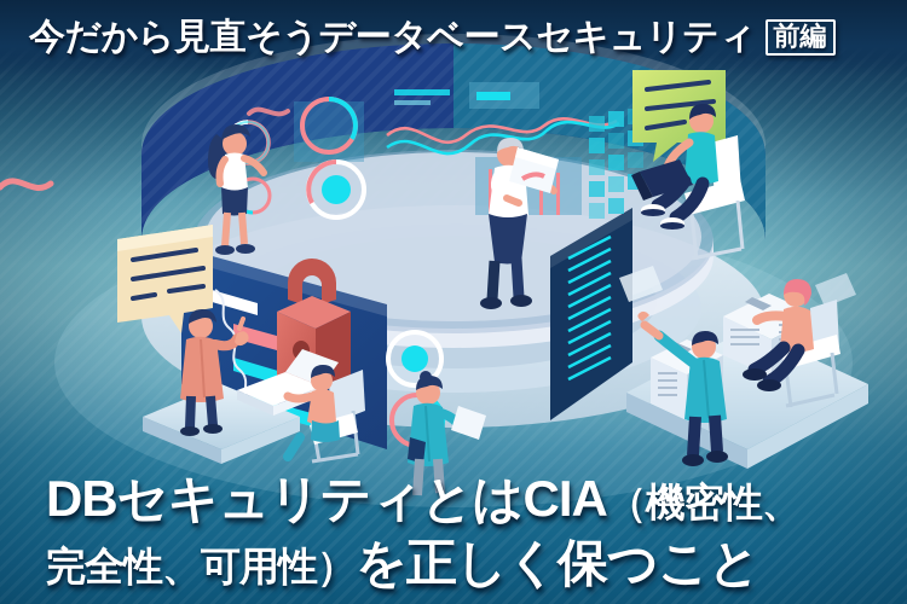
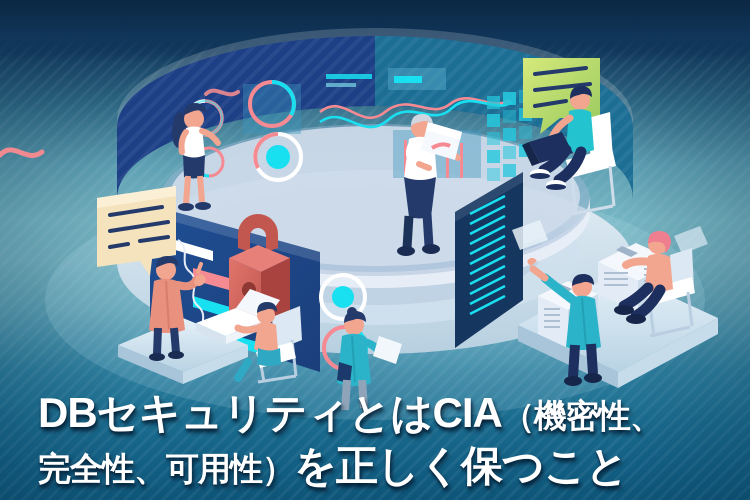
- 今だから見直そうデータベースセキュリティ
- 前編
  DBセキュリティとはCIA（機密性、
  完全性、可用性）を正しく保つこと
